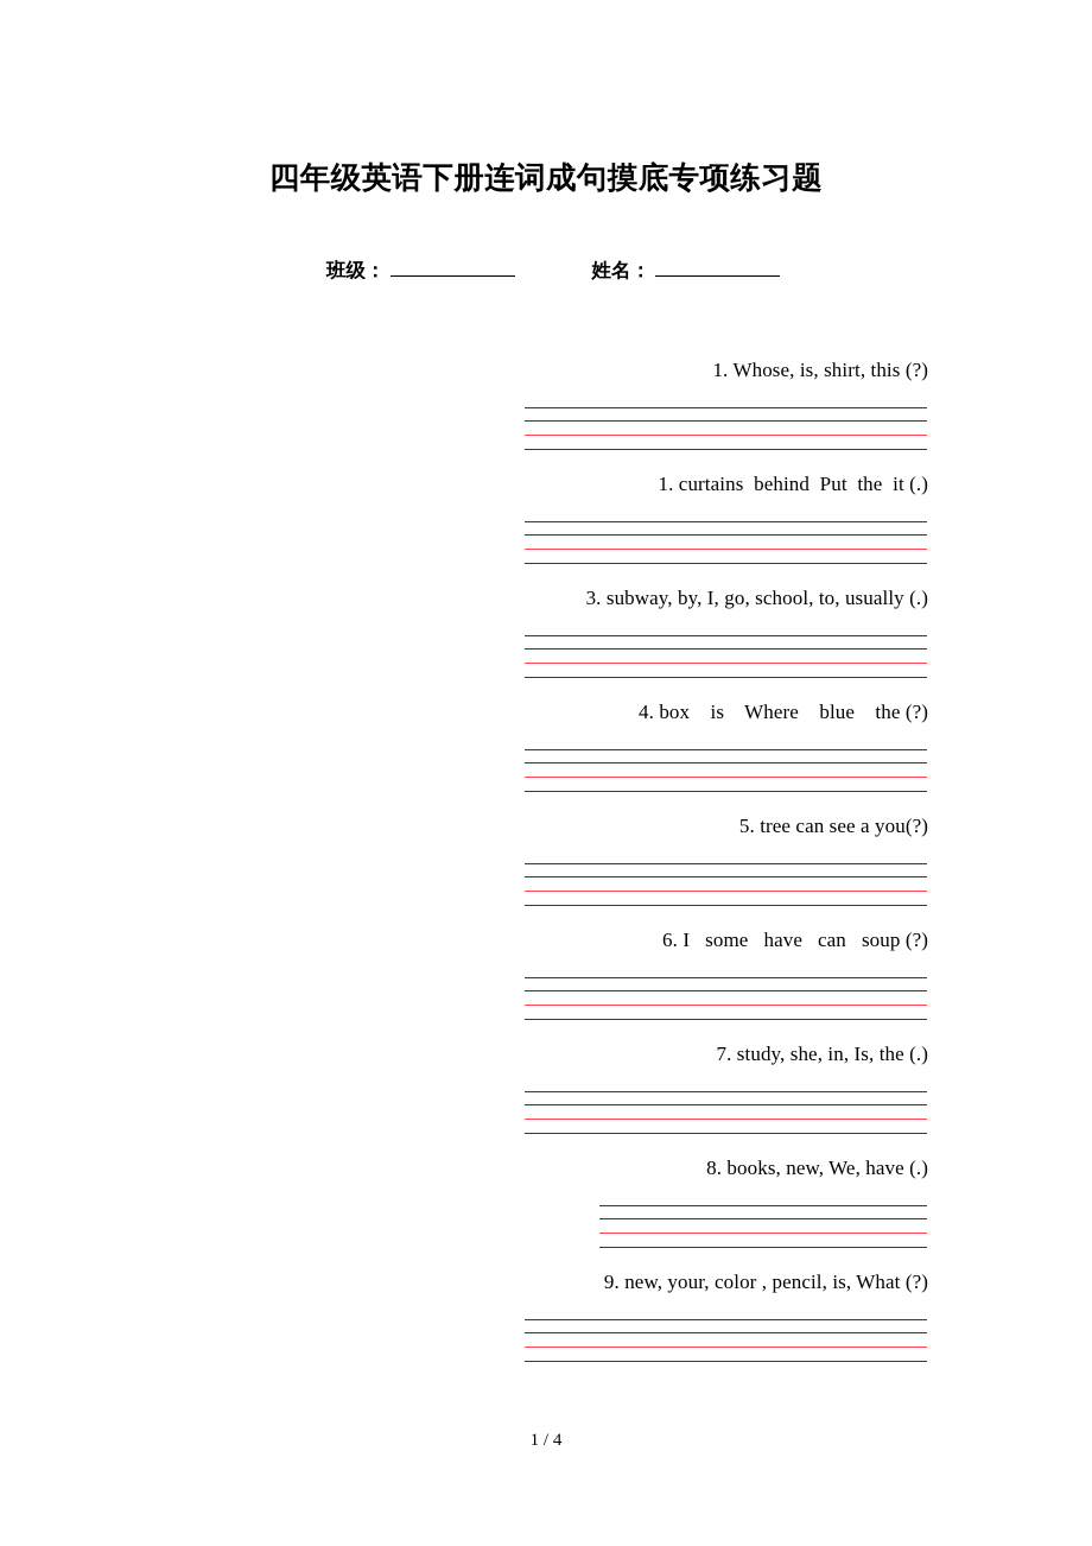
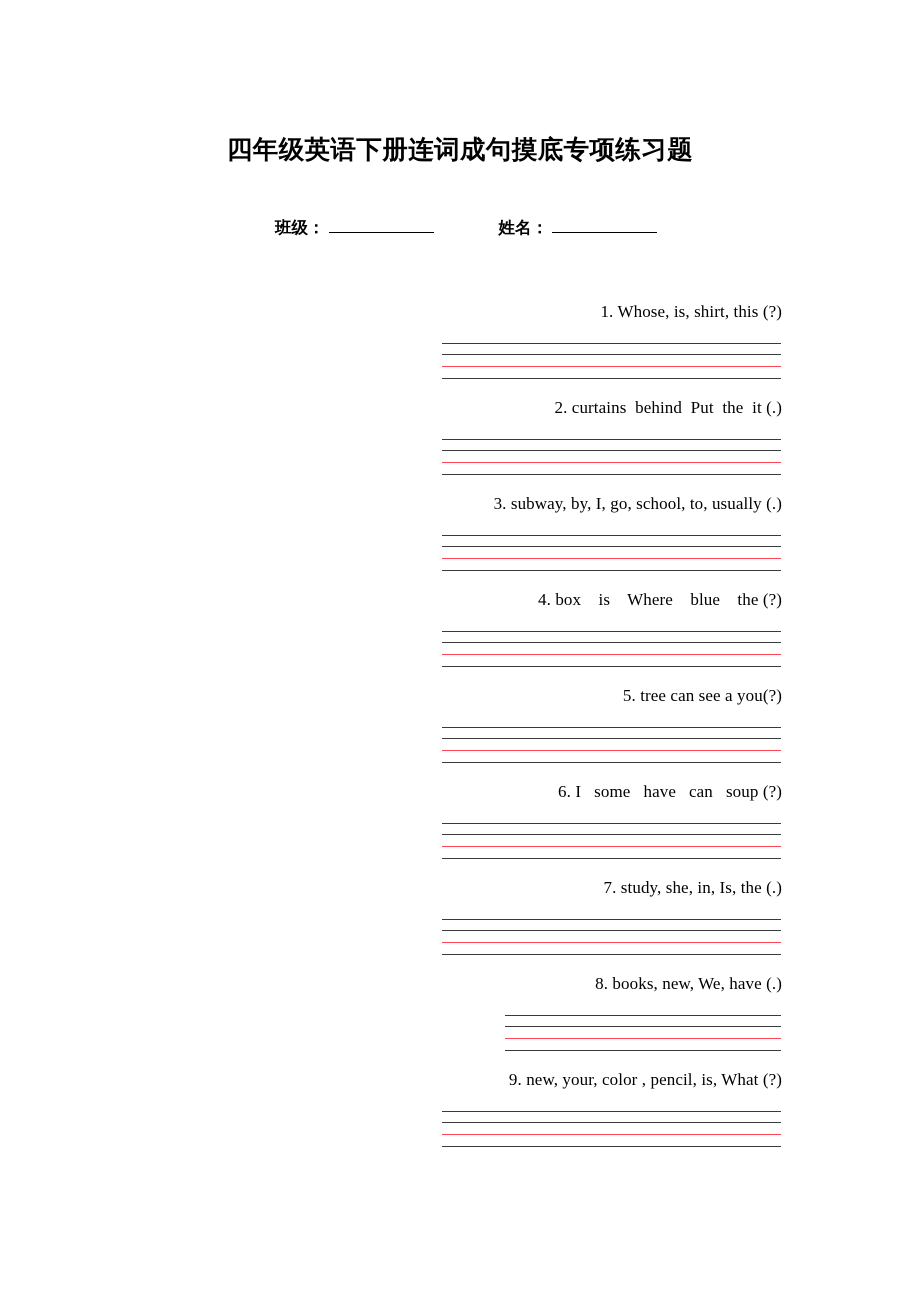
  四年级英语下册连词成句摸底专项练习题
  班级：
  姓名：
  1. Whose, is, shirt, this (?)
- 1. curtains behind Put the it (.)
+ 2. curtains behind Put the it (.)
  3. subway, by, I, go, school, to, usually (.)
  4. box is Where blue the (?)
  5. tree can see a you(?)
  6. I some have can soup (?)
  7. study, she, in, Is, the (.)
  8. books, new, We, have (.)
  9. new, your, color , pencil, is, What (?)
- 1 / 4
